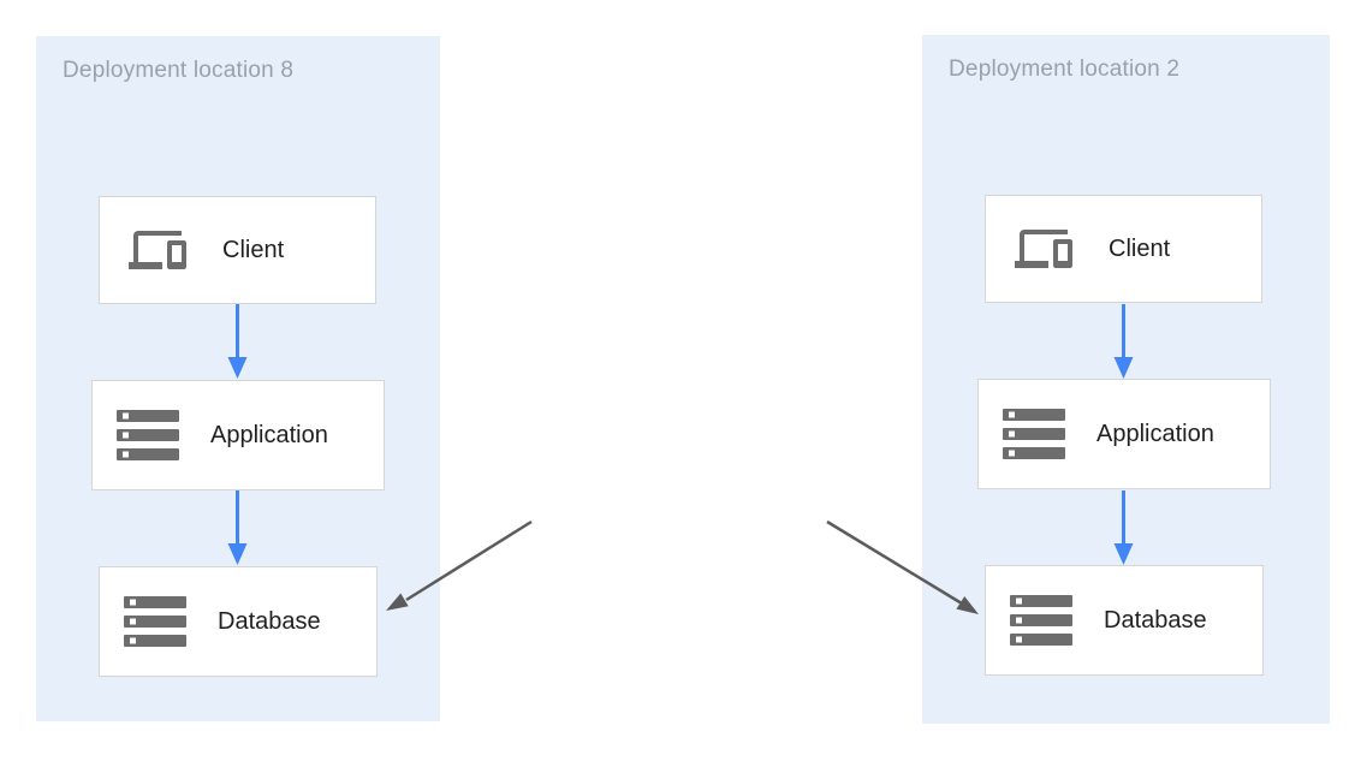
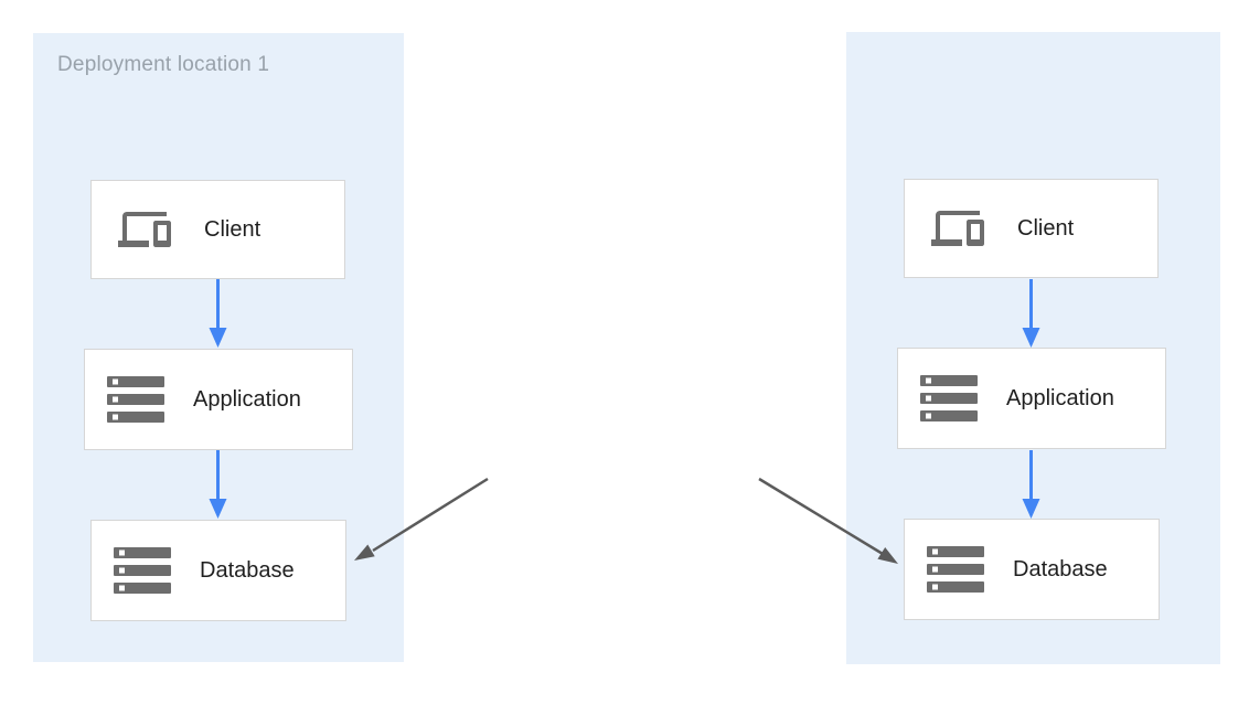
- Deployment location 8
+ Deployment location 1
  Client
  Application
  Database
- Deployment location 2
  Client
  Application
  Database
